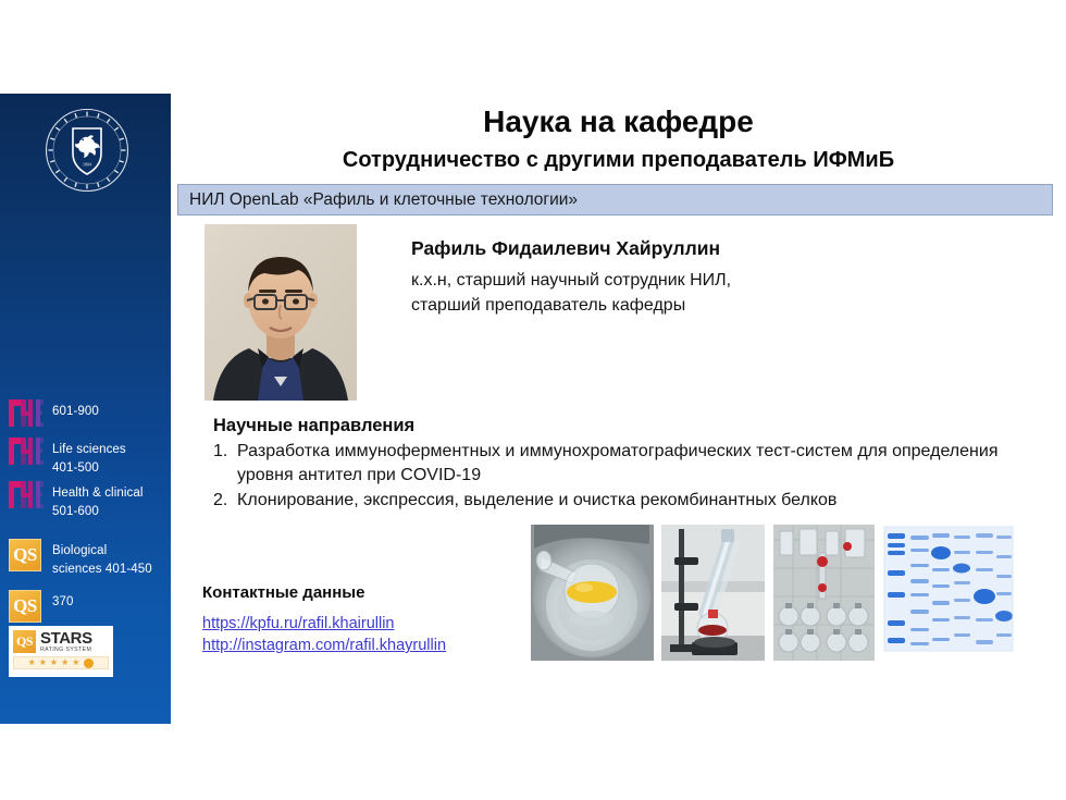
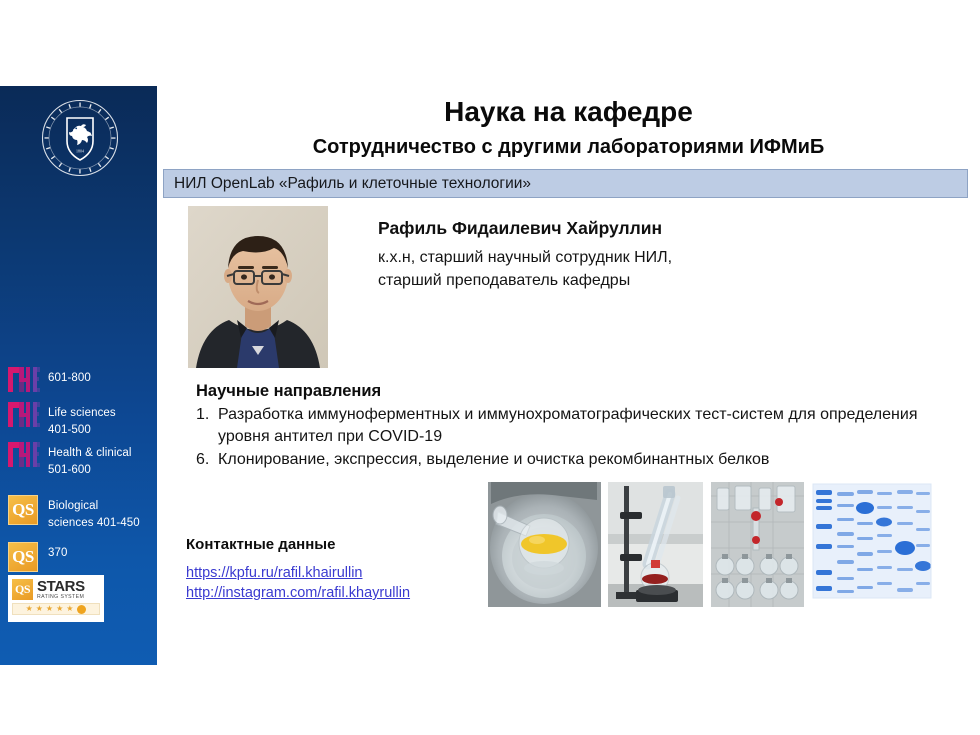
- 601-900
+ 601-800
  Life sciences
  401-500
  Health & clinical
  501-600
  QS
  Biological
  sciences 401-450
  QS
  370
  QS
  STARS
  ★
  ★
  ★
  ★
  ★
  Наука на кафедре
- Сотрудничество с другими преподаватель ИФМиБ
+ Сотрудничество с другими лабораториями ИФМиБ
  НИЛ OpenLab «Рафиль и клеточные технологии»
  Рафиль Фидаилевич Хайруллин
  к.х.н, старший научный сотрудник НИЛ,
  старший преподаватель кафедры
  Научные направления
  1.
  Разработка иммуноферментных и иммунохроматографических тест-систем для определения уровня антител при COVID-19
- 2.
+ 6.
  Клонирование, экспрессия, выделение и очистка рекомбинантных белков
  Контактные данные
  https://kpfu.ru/rafil.khairullin
  http://instagram.com/rafil.khayrullin
